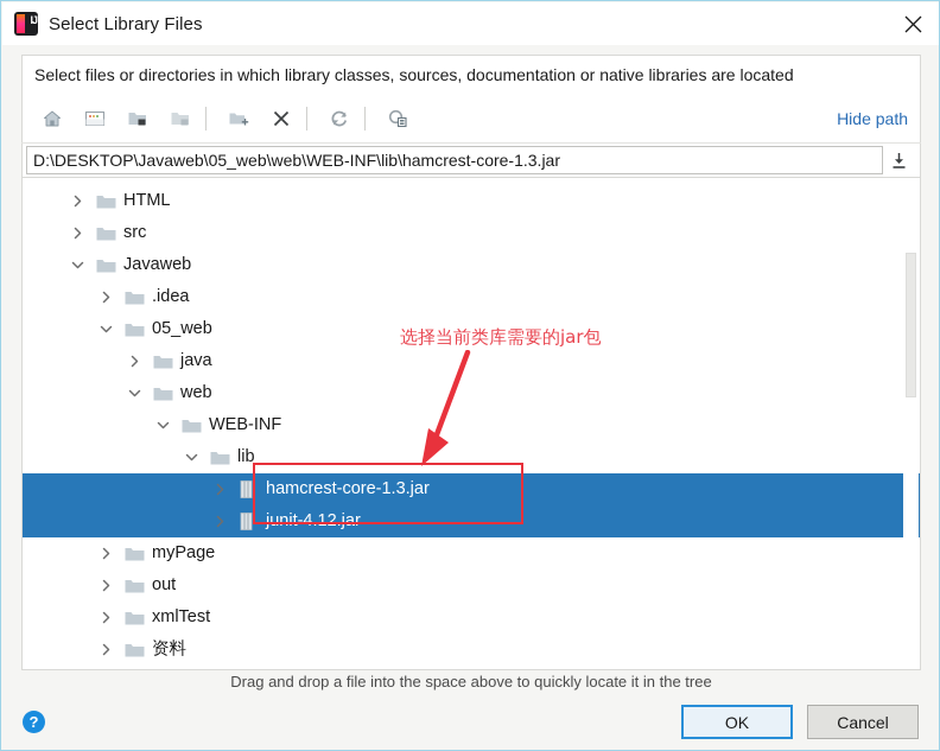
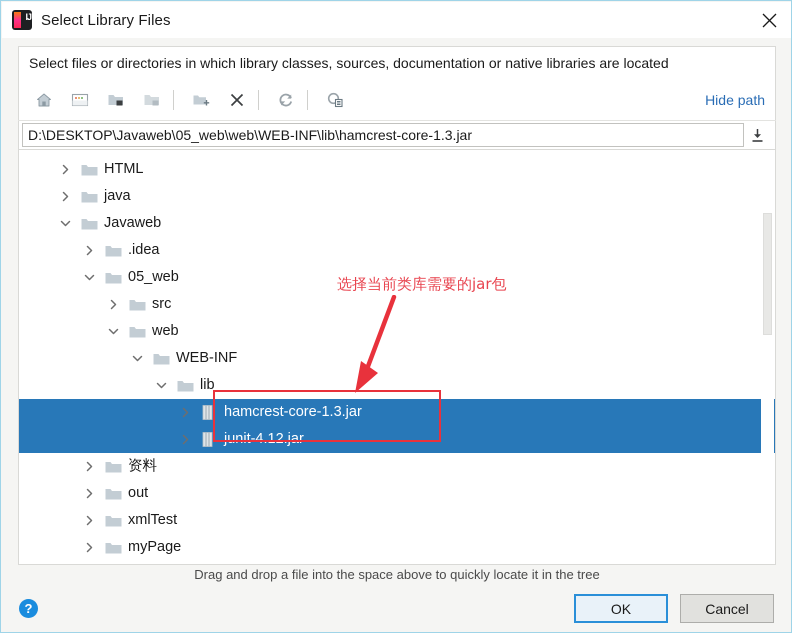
  Select Library Files
  Select files or directories in which library classes, sources, documentation or native libraries are located
  Hide path
  D:\DESKTOP\Javaweb\05_web\web\WEB-INF\lib\hamcrest-core-1.3.jar
  HTML
- src
+ java
  Javaweb
  .idea
  05_web
- java
+ src
  web
  WEB-INF
  lib
  hamcrest-core-1.3.jar
  junit-4.12.jar
- myPage
+ 资料
  out
  xmlTest
- 资料
+ myPage
  选择当前类库需要的jar包
  Drag and drop a file into the space above to quickly locate it in the tree
  ?
  OK
  Cancel
